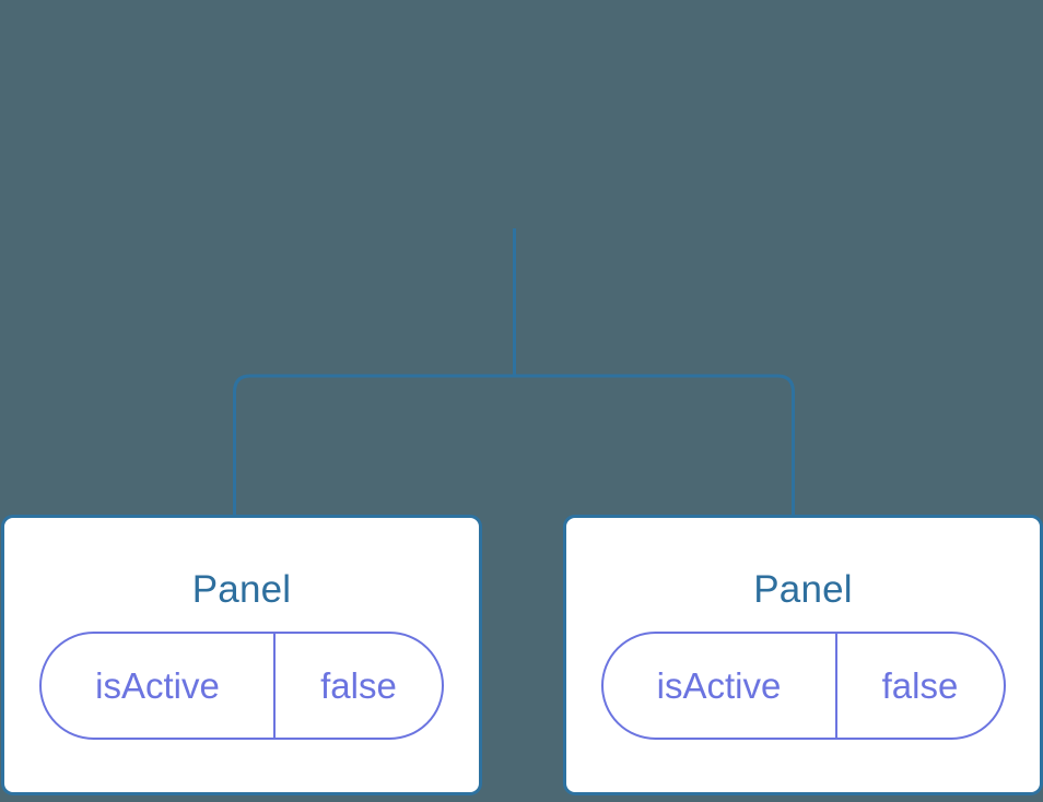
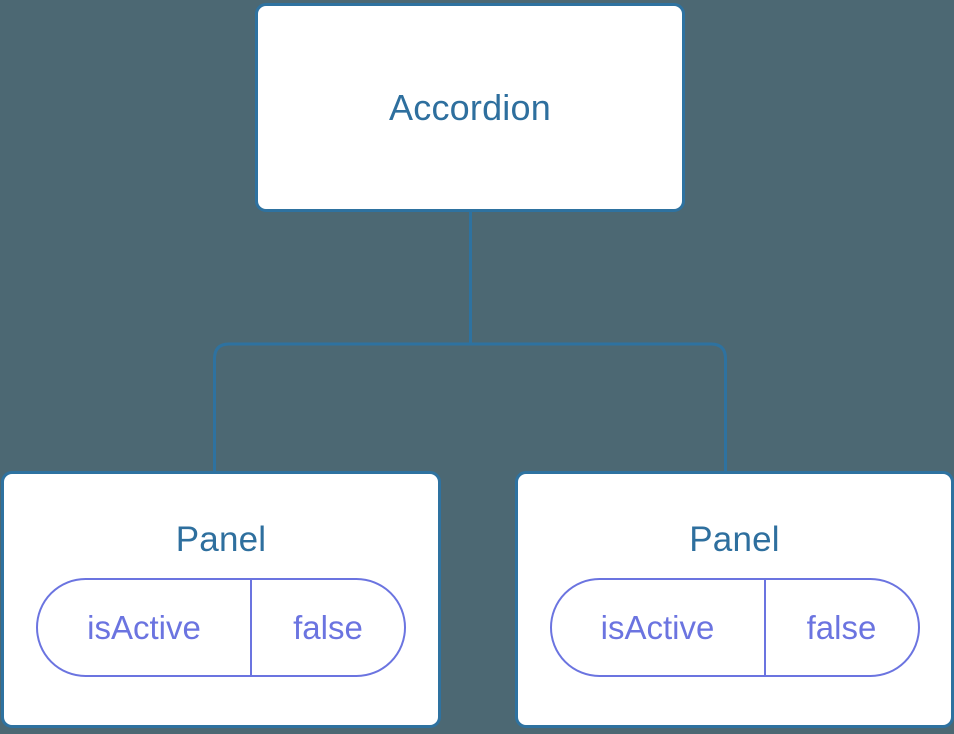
+ Accordion
  Panel
  isActive
  false
  Panel
  isActive
  false
